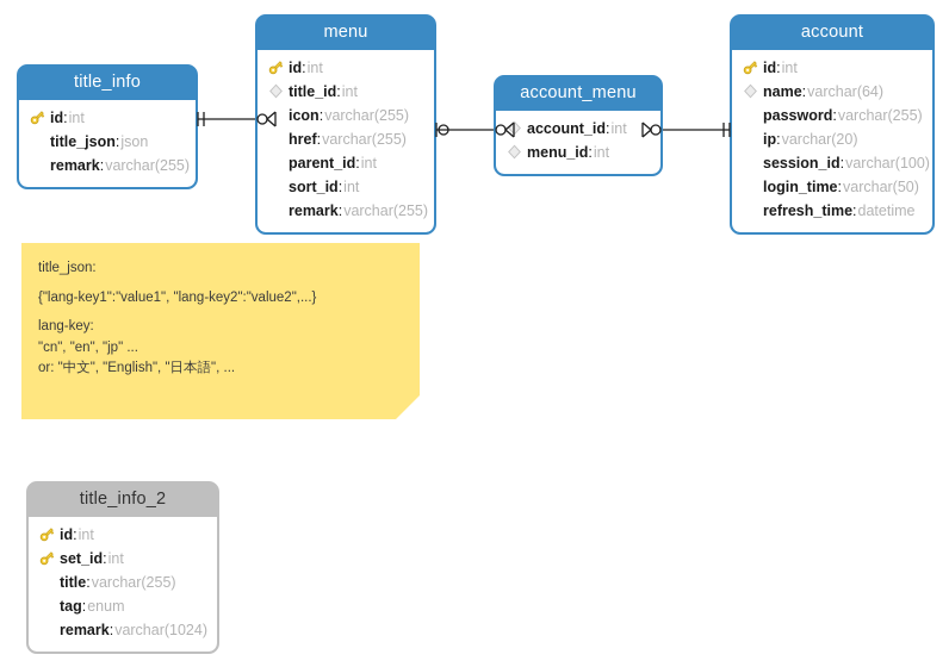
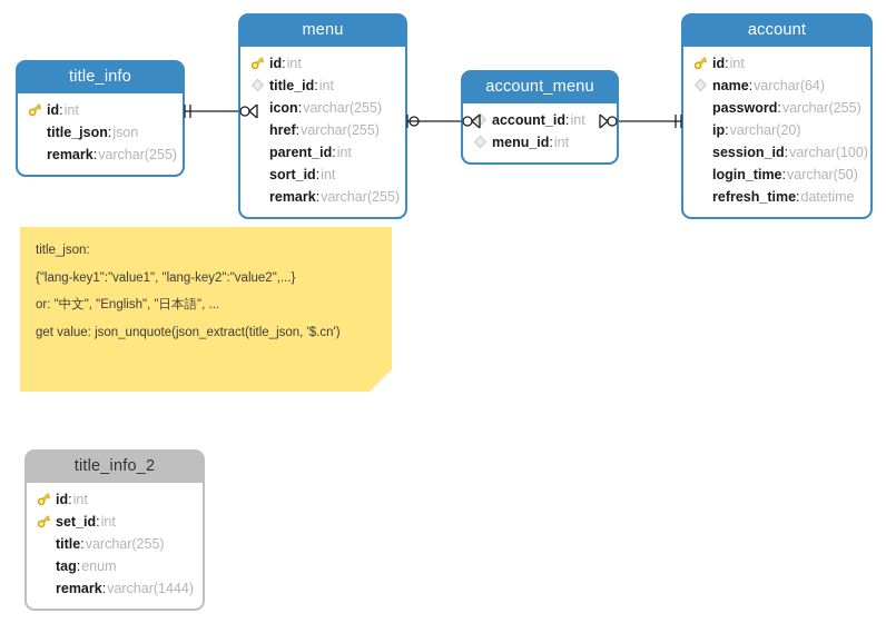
  title_info
  id
  :
  int
  title_json
  :
  json
  remark
  :
  varchar(255)
  menu
  id
  :
  int
  title_id
  :
  int
  icon
  :
  varchar(255)
  href
  :
  varchar(255)
  parent_id
  :
  int
  sort_id
  :
  int
  remark
  :
  varchar(255)
  account_menu
  account_id
  :
  int
  menu_id
  :
  int
  account
  id
  :
  int
  name
  :
  varchar(64)
  password
  :
  varchar(255)
  ip
  :
  varchar(20)
  session_id
  :
  varchar(100)
  login_time
  :
  varchar(50)
  refresh_time
  :
  datetime
  title_info_2
  id
  :
  int
  set_id
  :
  int
  title
  :
  varchar(255)
  tag
  :
  enum
  remark
  :
- varchar(1024)
+ varchar(1444)
  title_json:
  {"lang-key1":"value1", "lang-key2":"value2",...}
- lang-key:
- "cn", "en", "jp" ...
  or: "中文", "English", "日本語", ...
+ get value: json_unquote(json_extract(title_json, '$.cn')
